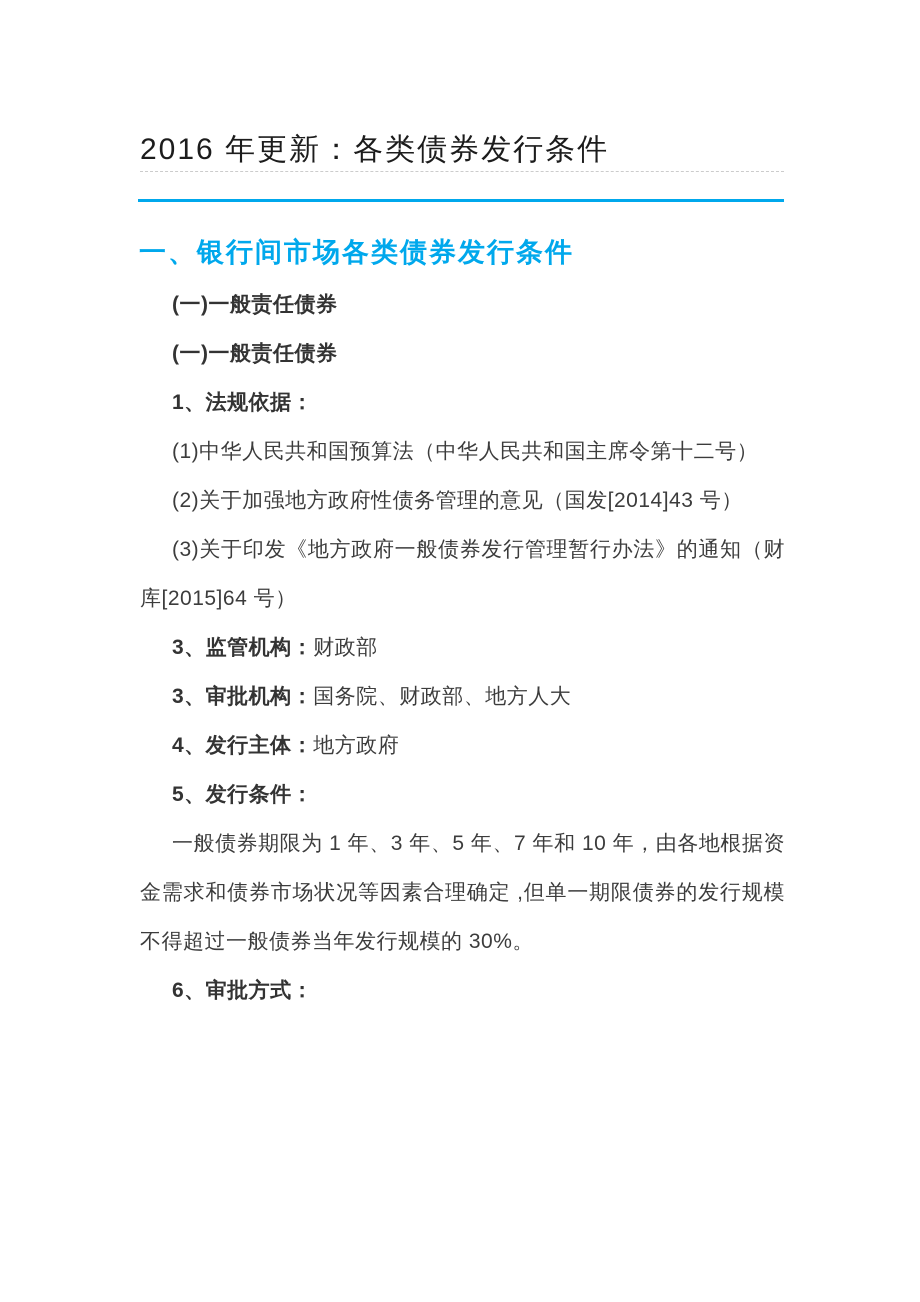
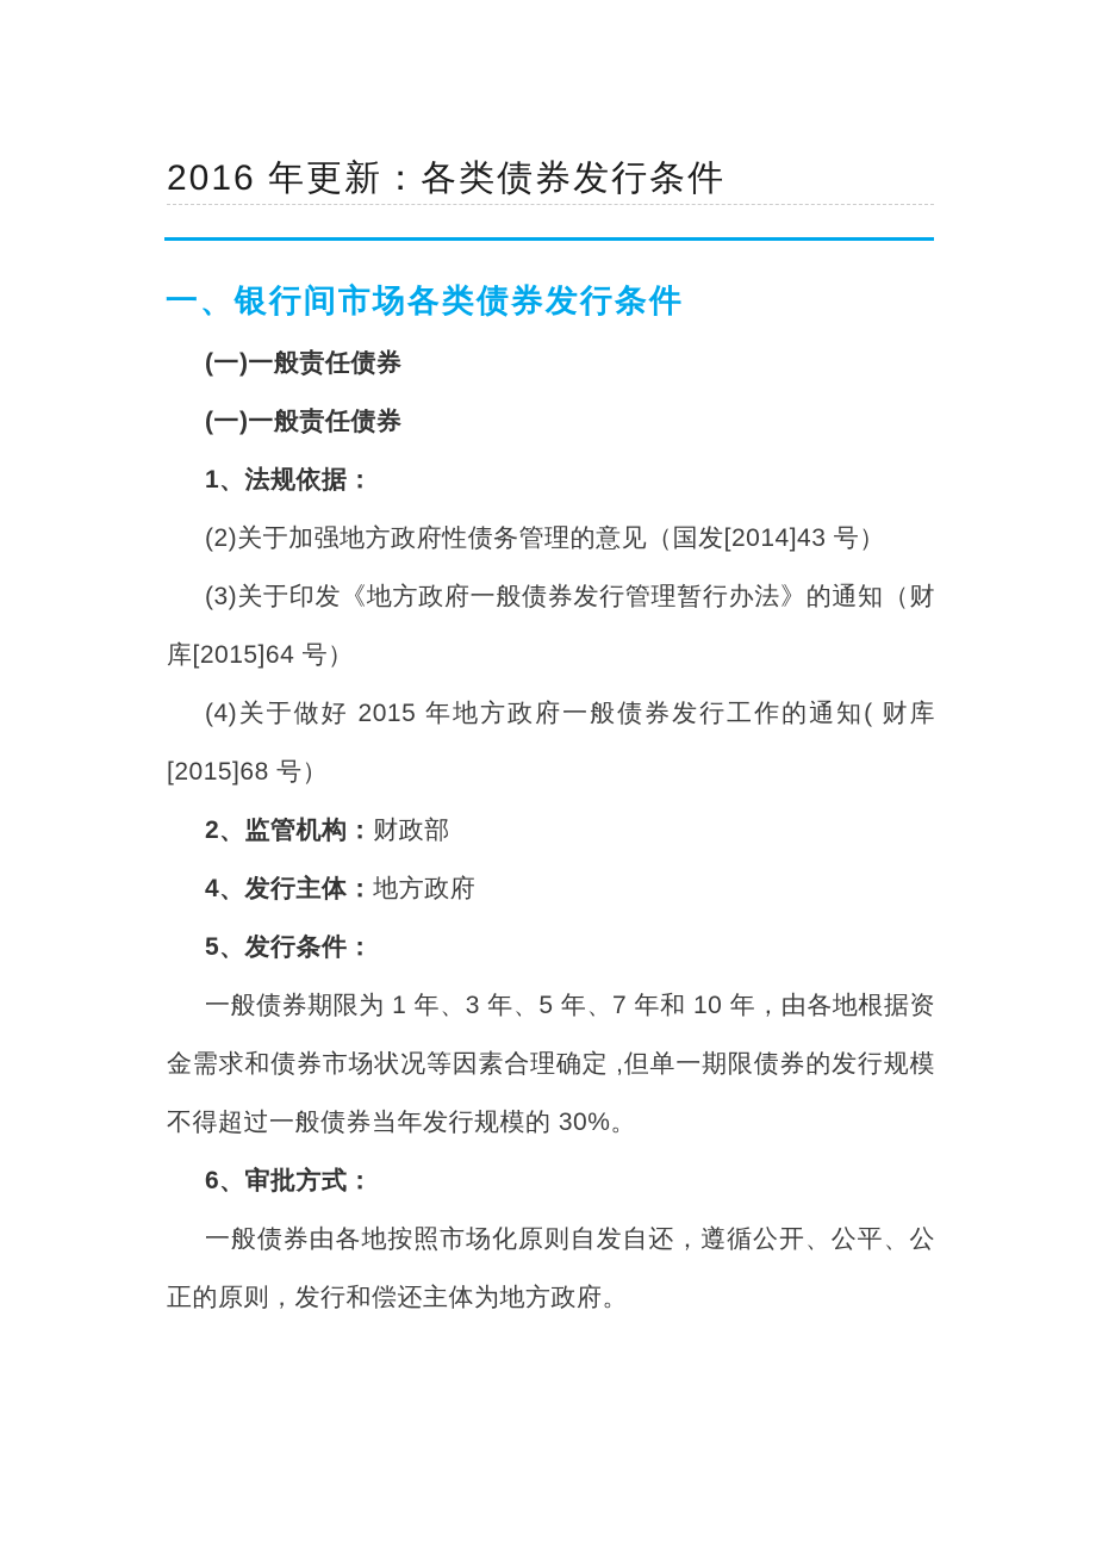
  2016 年更新：各类债券发行条件
  一、银行间市场各类债券发行条件
  (一)一般责任债券
  (一)一般责任债券
  1、法规依据：
- (1)中华人民共和国预算法（中华人民共和国主席令第十二号）
  (2)关于加强地方政府性债务管理的意见（国发[2014]43 号）
  (3)关于印发《地方政府一般债券发行管理暂行办法》的通知（财库[2015]64 号）
+ (4)关于做好 2015 年地方政府一般债券发行工作的通知( 财库[2015]68 号）
- 3、监管机构：财政部
+ 2、监管机构：财政部
- 3、审批机构：国务院、财政部、地方人大
  4、发行主体：地方政府
  5、发行条件：
  一般债券期限为 1 年、3 年、5 年、7 年和 10 年，由各地根据资金需求和债券市场状况等因素合理确定 ,但单一期限债券的发行规模不得超过一般债券当年发行规模的 30%。
  6、审批方式：
+ 一般债券由各地按照市场化原则自发自还，遵循公开、公平、公正的原则，发行和偿还主体为地方政府。
